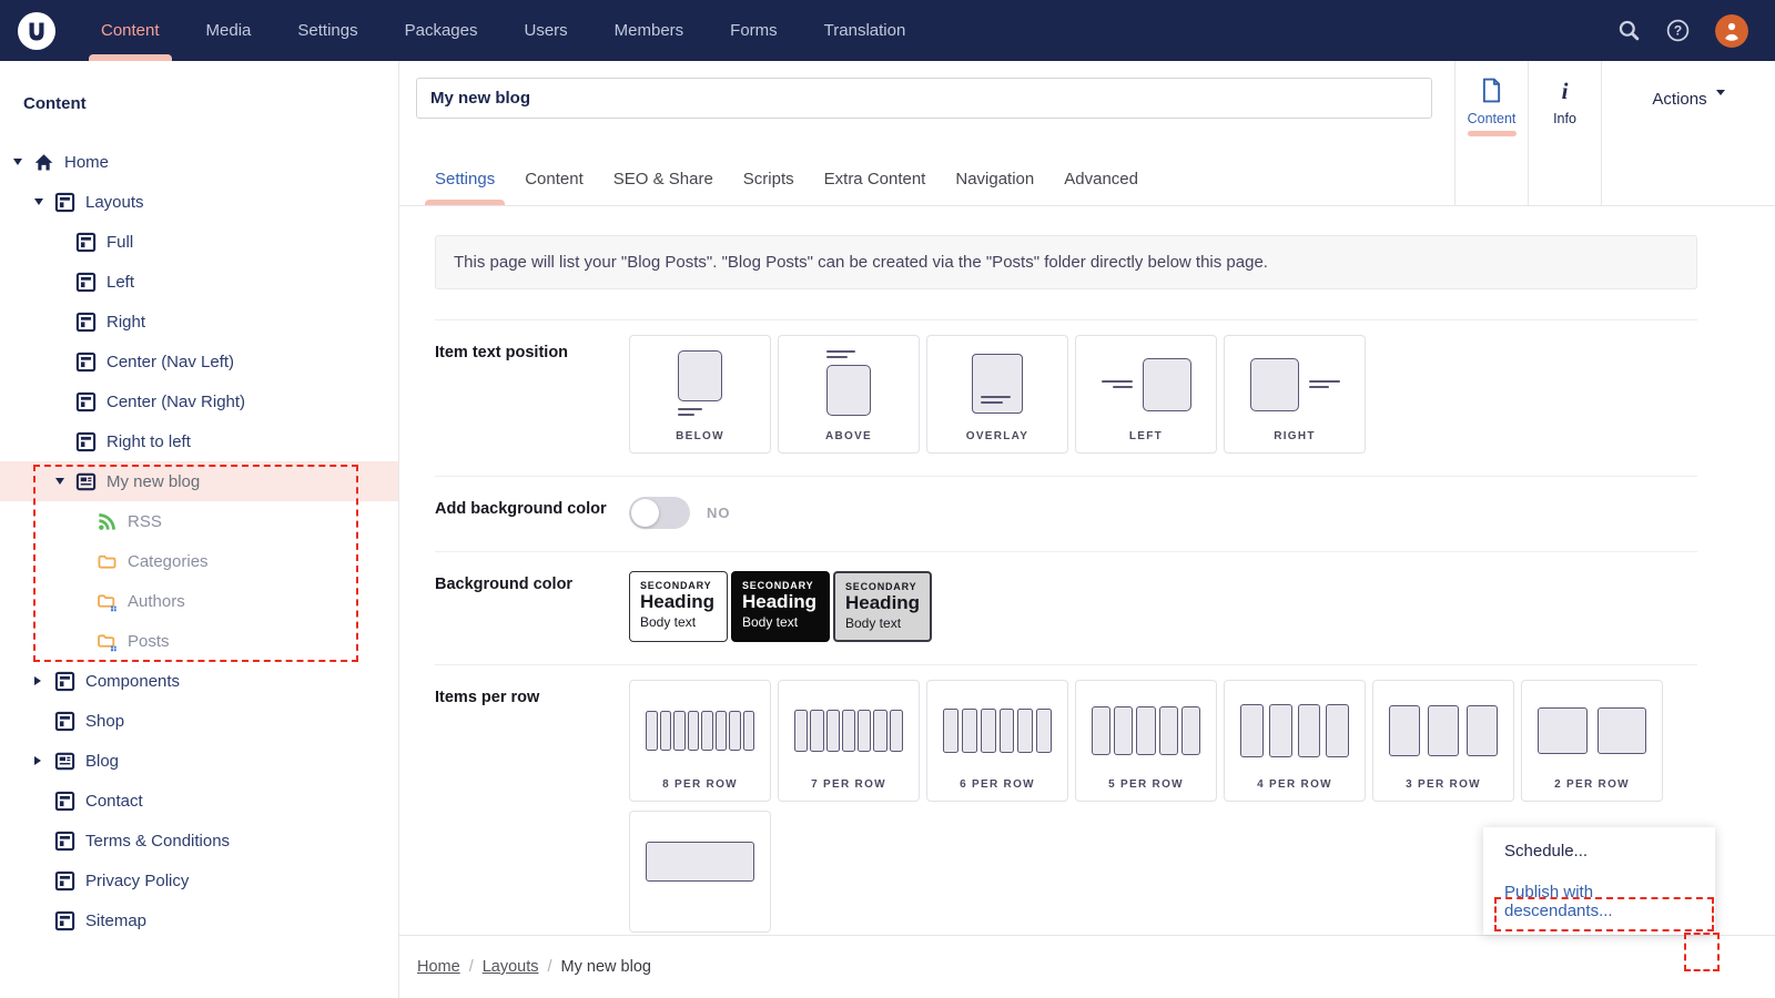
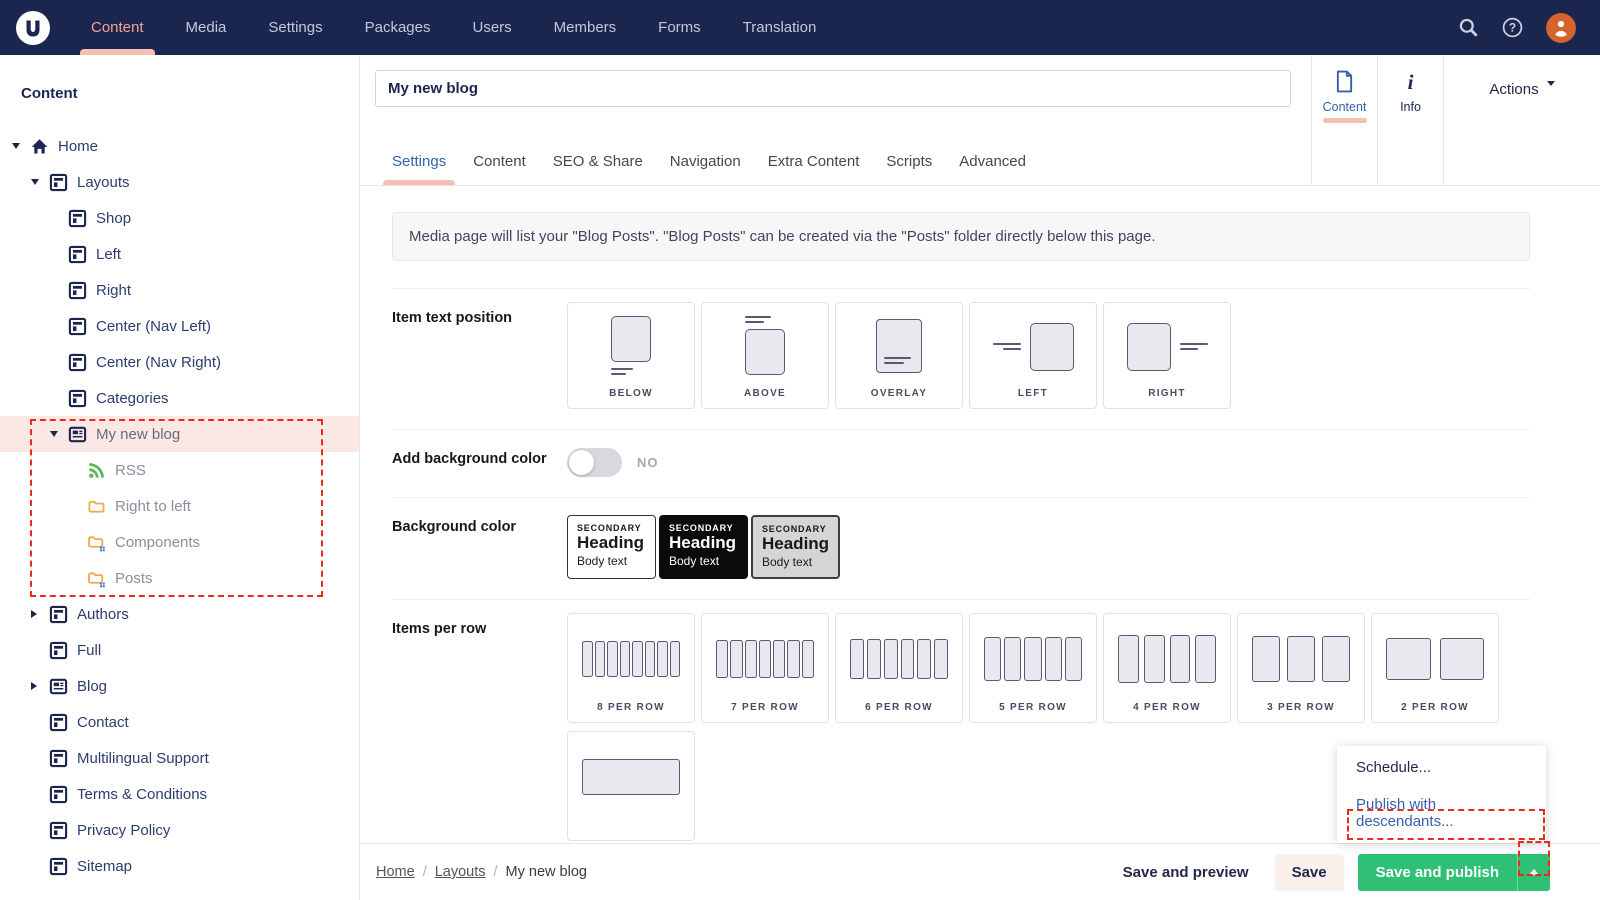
  Content
  Media
  Settings
  Packages
  Users
  Members
  Forms
  Translation
  ?
  Content
  Home
  Layouts
- Full
+ Shop
  Left
  Right
  Center (Nav Left)
  Center (Nav Right)
- Right to left
+ Categories
  My new blog
  RSS
- Categories
+ Right to left
- Authors
+ Components
  Posts
- Components
+ Authors
- Shop
+ Full
  Blog
  Contact
+ Multilingual Support
  Terms & Conditions
  Privacy Policy
  Sitemap
  My new blog
  Settings
  Content
  SEO & Share
- Scripts
+ Navigation
  Extra Content
- Navigation
+ Scripts
  Advanced
  Content
  i
  Info
  Actions
- This page will list your "Blog Posts". "Blog Posts" can be created via the "Posts" folder directly below this page.
+ Media page will list your "Blog Posts". "Blog Posts" can be created via the "Posts" folder directly below this page.
  Item text position
  BELOW
  ABOVE
  OVERLAY
  LEFT
  RIGHT
  Add background color
  NO
  Background color
  SECONDARY
  Heading
  Body text
  SECONDARY
  Heading
  Body text
  SECONDARY
  Heading
  Body text
  Items per row
  8 PER ROW
  7 PER ROW
  6 PER ROW
  5 PER ROW
  4 PER ROW
  3 PER ROW
  2 PER ROW
  Home
  /
  Layouts
  /
  My new blog
+ Save and preview
+ Save
+ Save and publish
  Schedule...
  Publish with descendants...
